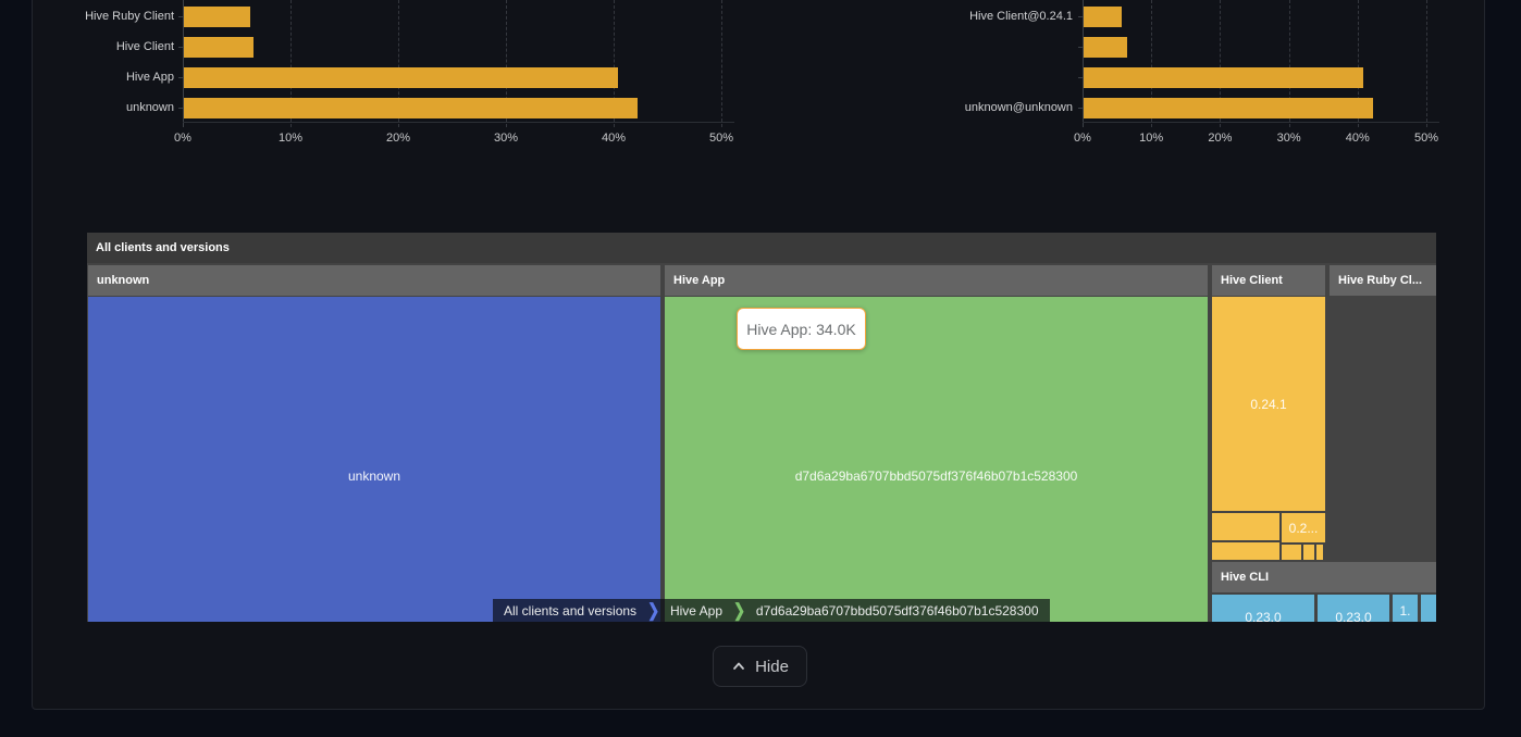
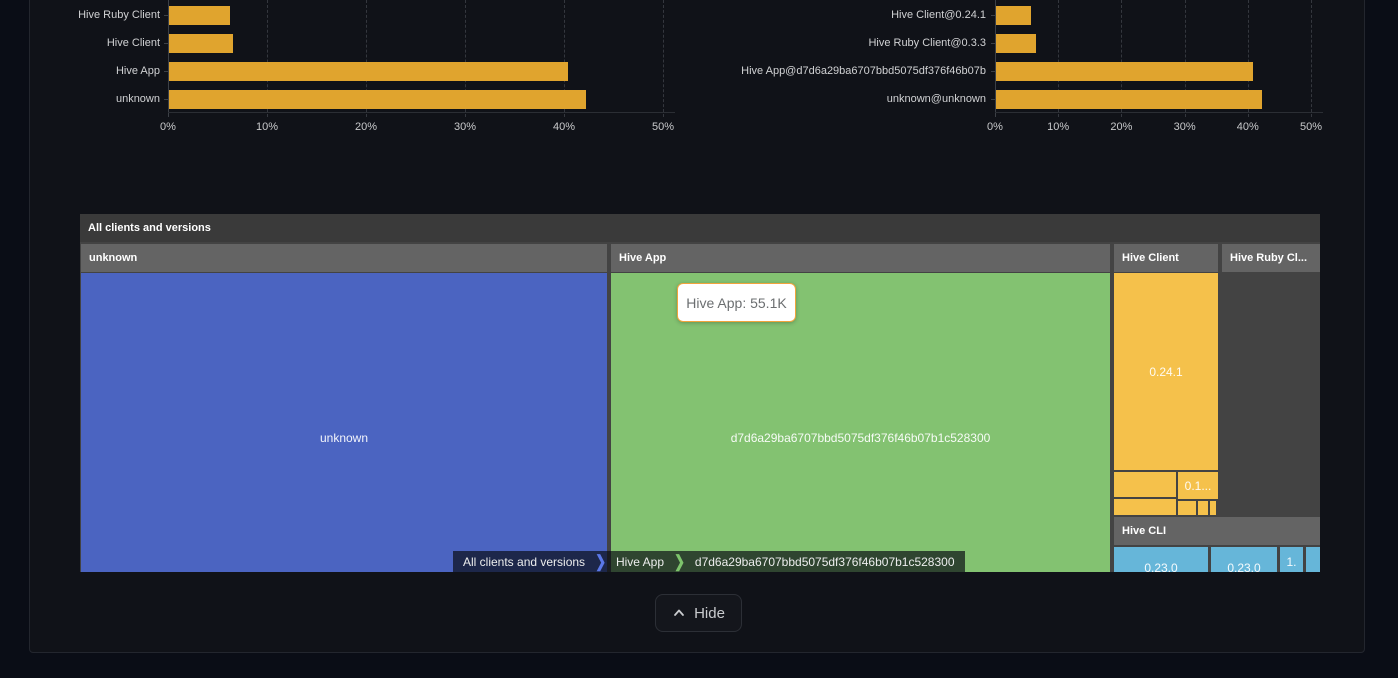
  0%
  10%
  20%
  30%
  40%
  50%
  Hive Ruby Client
  Hive Client
  Hive App
  unknown
  0%
  10%
  20%
  30%
  40%
  50%
  Hive Client@0.24.1
+ Hive Ruby Client@0.3.3
+ Hive App@d7d6a29ba6707bbd5075df376f46b07b
  unknown@unknown
  All clients and versions
  unknown
  unknown
  Hive App
  d7d6a29ba6707bbd5075df376f46b07b1c528300
  Hive Client
  0.24.1
- 0.2...
+ 0.1...
  Hive Ruby Cl...
  Hive CLI
  0.23.0
  0.23.0
  1.
  All clients and versions
  ❯
  Hive App
  ❯
  d7d6a29ba6707bbd5075df376f46b07b1c528300
- Hive App: 34.0K
+ Hive App: 55.1K
  Hide
